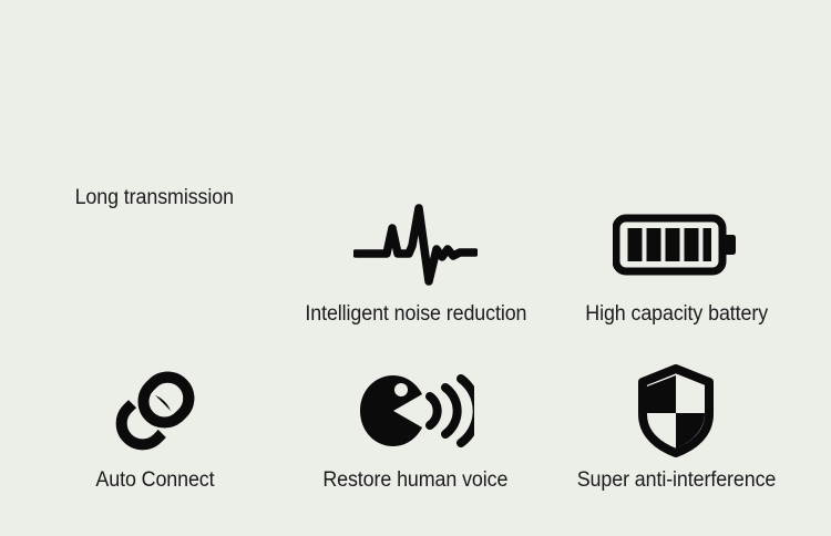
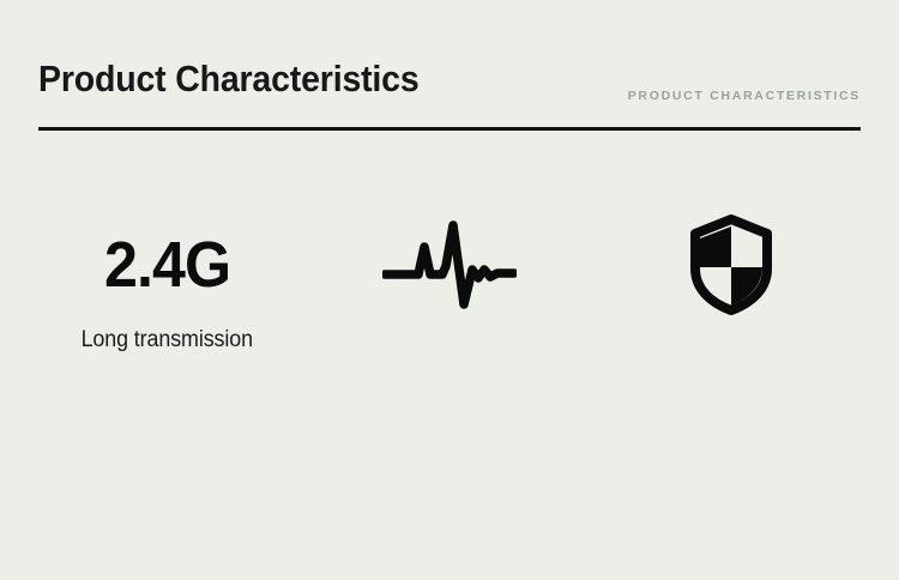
+ Product Characteristics
+ PRODUCT CHARACTERISTICS
+ 2.4G
  Long transmission
- Intelligent noise reduction
- High capacity battery
- Auto Connect
- Restore human voice
- Super anti-interference
